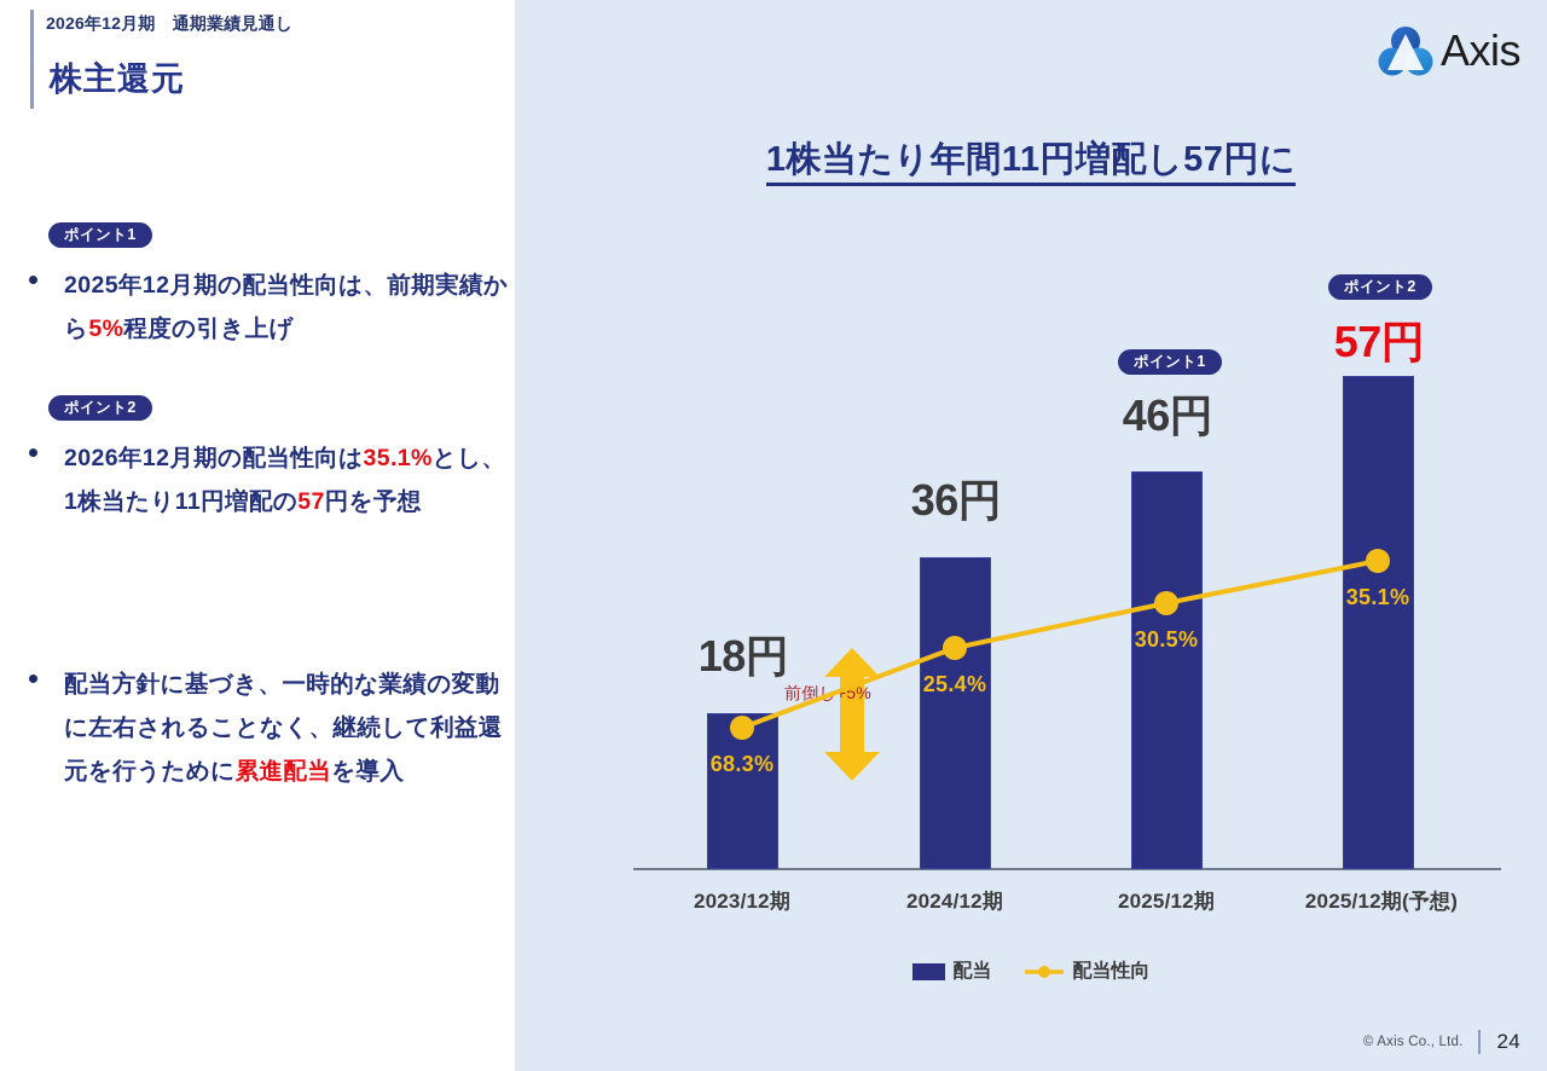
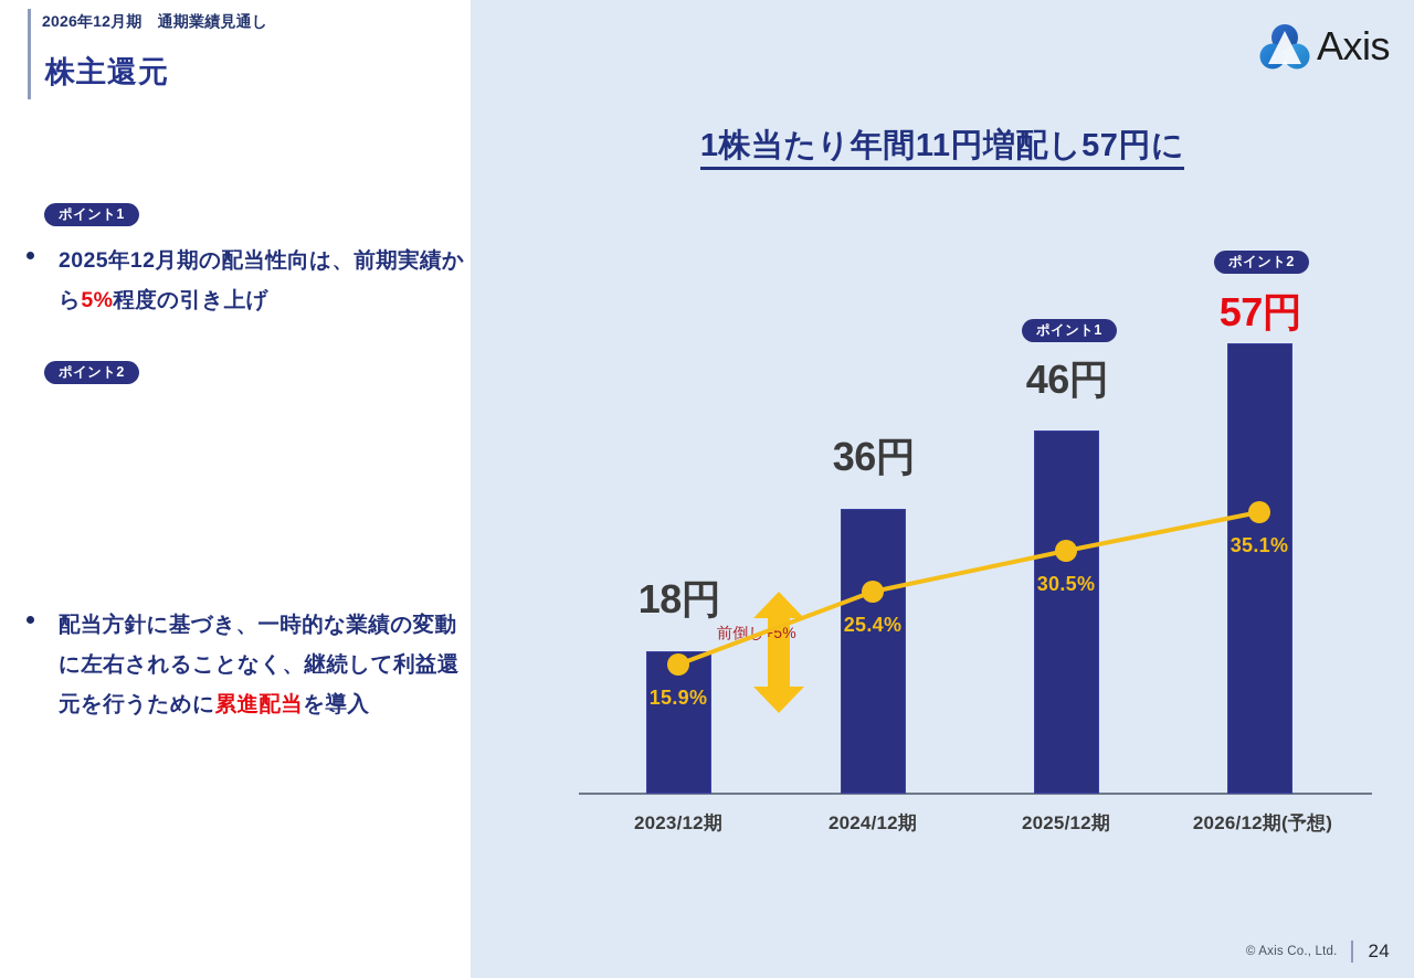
  2026年12月期 通期業績見通し
  株主還元
  ポイント1
  2025年12月期の配当性向は、前期実績から5%程度の引き上げ
  ポイント2
- 2026年12月期の配当性向は35.1%とし、1株当たり11円増配の57円を予想
  配当方針に基づき、一時的な業績の変動に左右されることなく、継続して利益還元を行うために累進配当を導入
  Axis
  1株当たり年間11円増配し57円に
  18円
  36円
  46円
  57円
  ポイント1
  ポイント2
  前倒し5%
- 68.3%
+ 15.9%
  25.4%
  30.5%
  35.1%
  2023/12期
  2024/12期
  2025/12期
- 2025/12期(予想)
+ 2026/12期(予想)
- 配当
- 配当性向
  © Axis Co., Ltd.
  24
